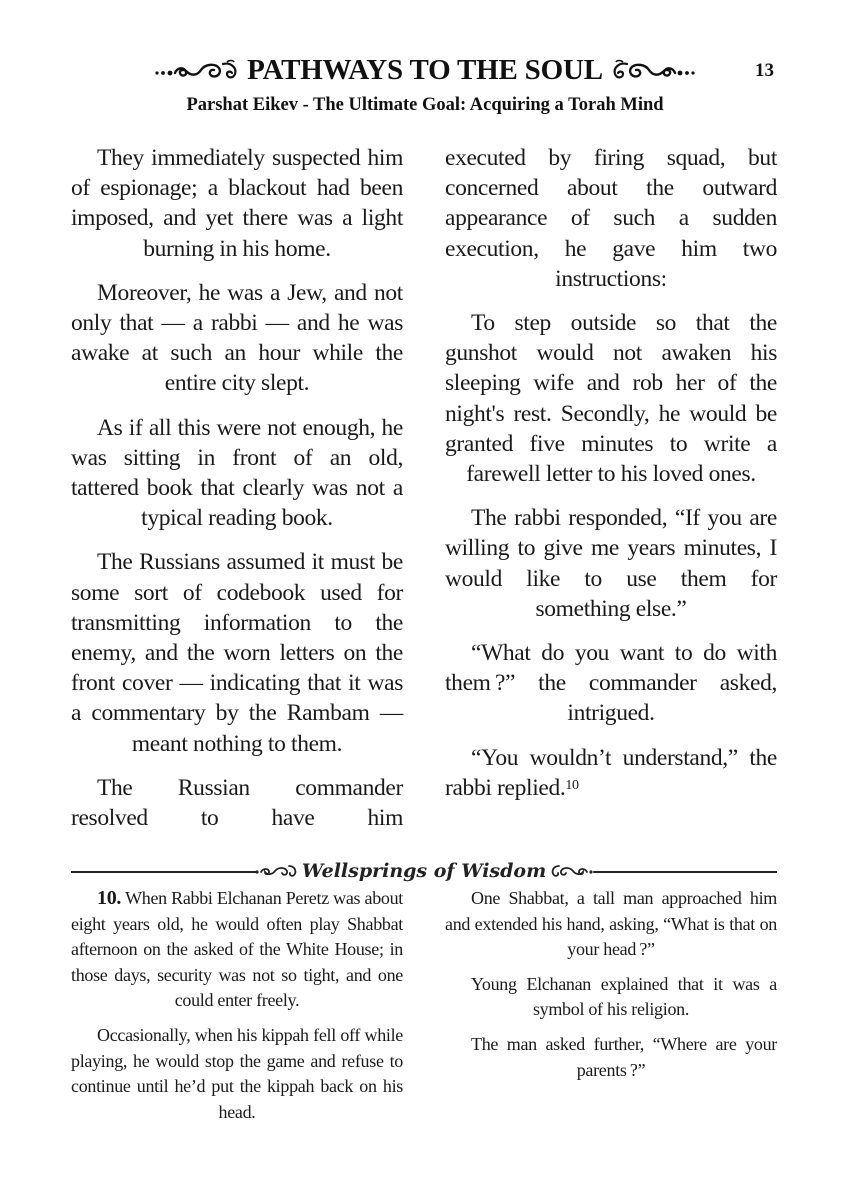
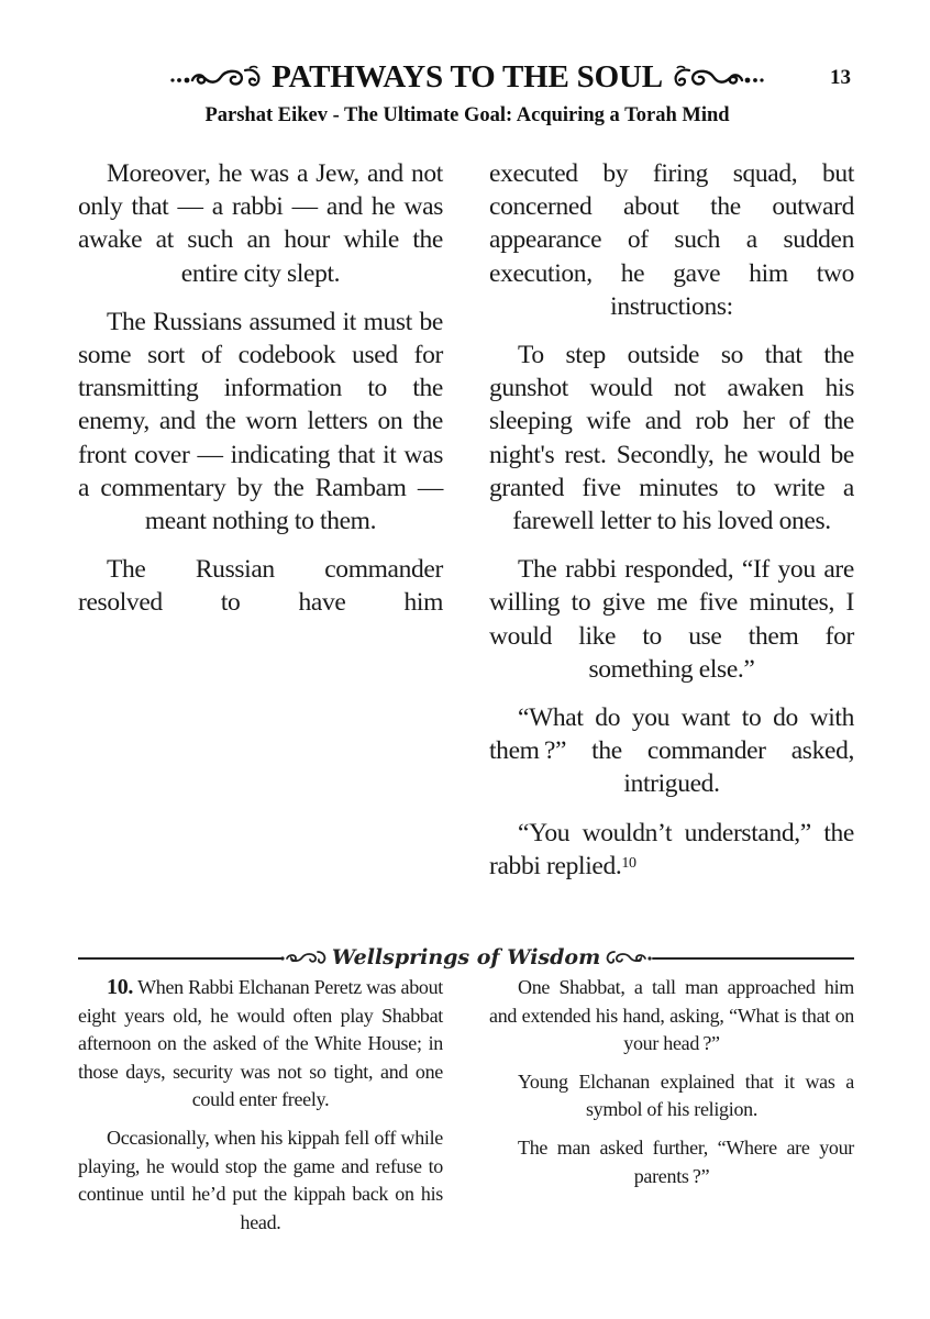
  PATHWAYS TO THE SOUL
  13
  Parshat Eikev - The Ultimate Goal: Acquiring a Torah Mind
- They immediately suspected him of espionage; a blackout had been imposed, and yet there was a light burning in his home.
  Moreover, he was a Jew, and not only that — a rabbi — and he was awake at such an hour while the entire city slept.
- As if all this were not enough, he was sitting in front of an old, tattered book that clearly was not a typical reading book.
  The Russians assumed it must be some sort of codebook used for transmitting information to the enemy, and the worn letters on the front cover — indicating that it was a commentary by the Rambam — meant nothing to them.
  The Russian commander resolved to have him
  executed by firing squad, but concerned about the outward appearance of such a sudden execution, he gave him two instructions:
  To step outside so that the gunshot would not awaken his sleeping wife and rob her of the night's rest. Secondly, he would be granted five minutes to write a farewell letter to his loved ones.
- The rabbi responded, “If you are willing to give me years minutes, I would like to use them for something else.”
+ The rabbi responded, “If you are willing to give me five minutes, I would like to use them for something else.”
  “What do you want to do with them ?” the commander asked, intrigued.
  “You wouldn’t understand,” the rabbi replied.10
  Wellsprings of Wisdom
  10. When Rabbi Elchanan Peretz was about eight years old, he would often play Shabbat afternoon on the asked of the White House; in those days, security was not so tight, and one could enter freely.
  Occasionally, when his kippah fell off while playing, he would stop the game and refuse to continue until he’d put the kippah back on his head.
  One Shabbat, a tall man approached him and extended his hand, asking, “What is that on your head ?”
  Young Elchanan explained that it was a symbol of his religion.
  The man asked further, “Where are your parents ?”
